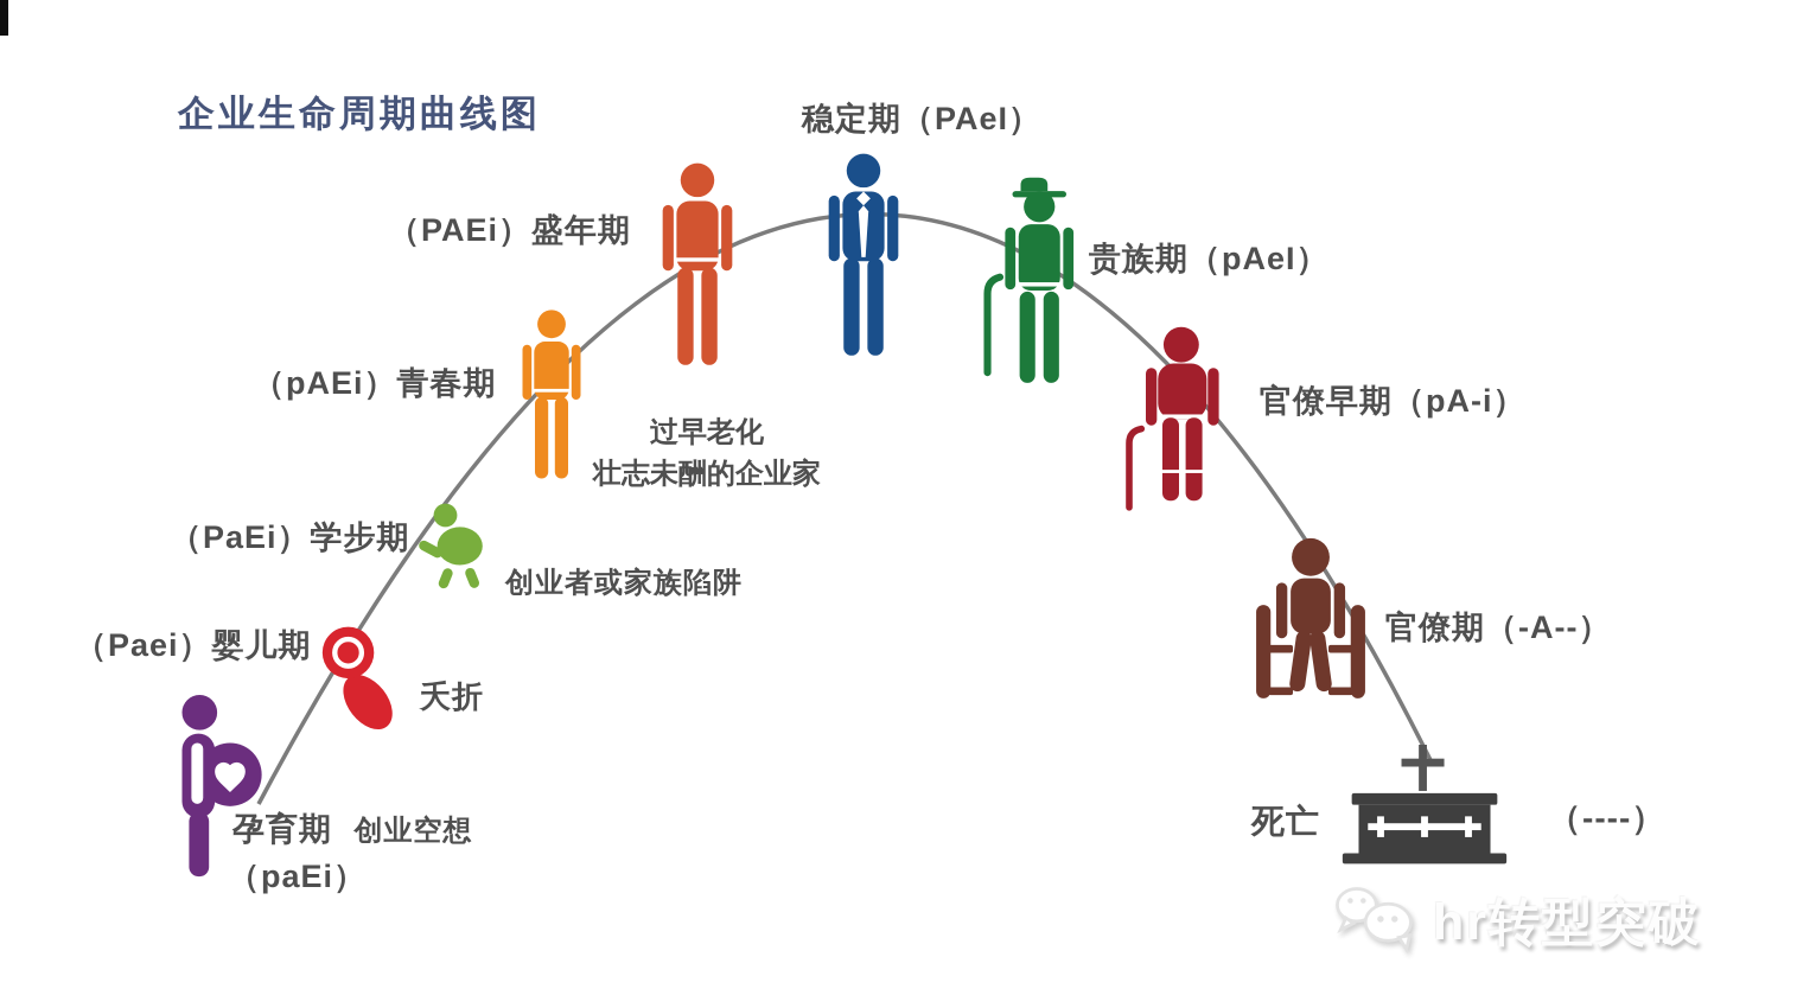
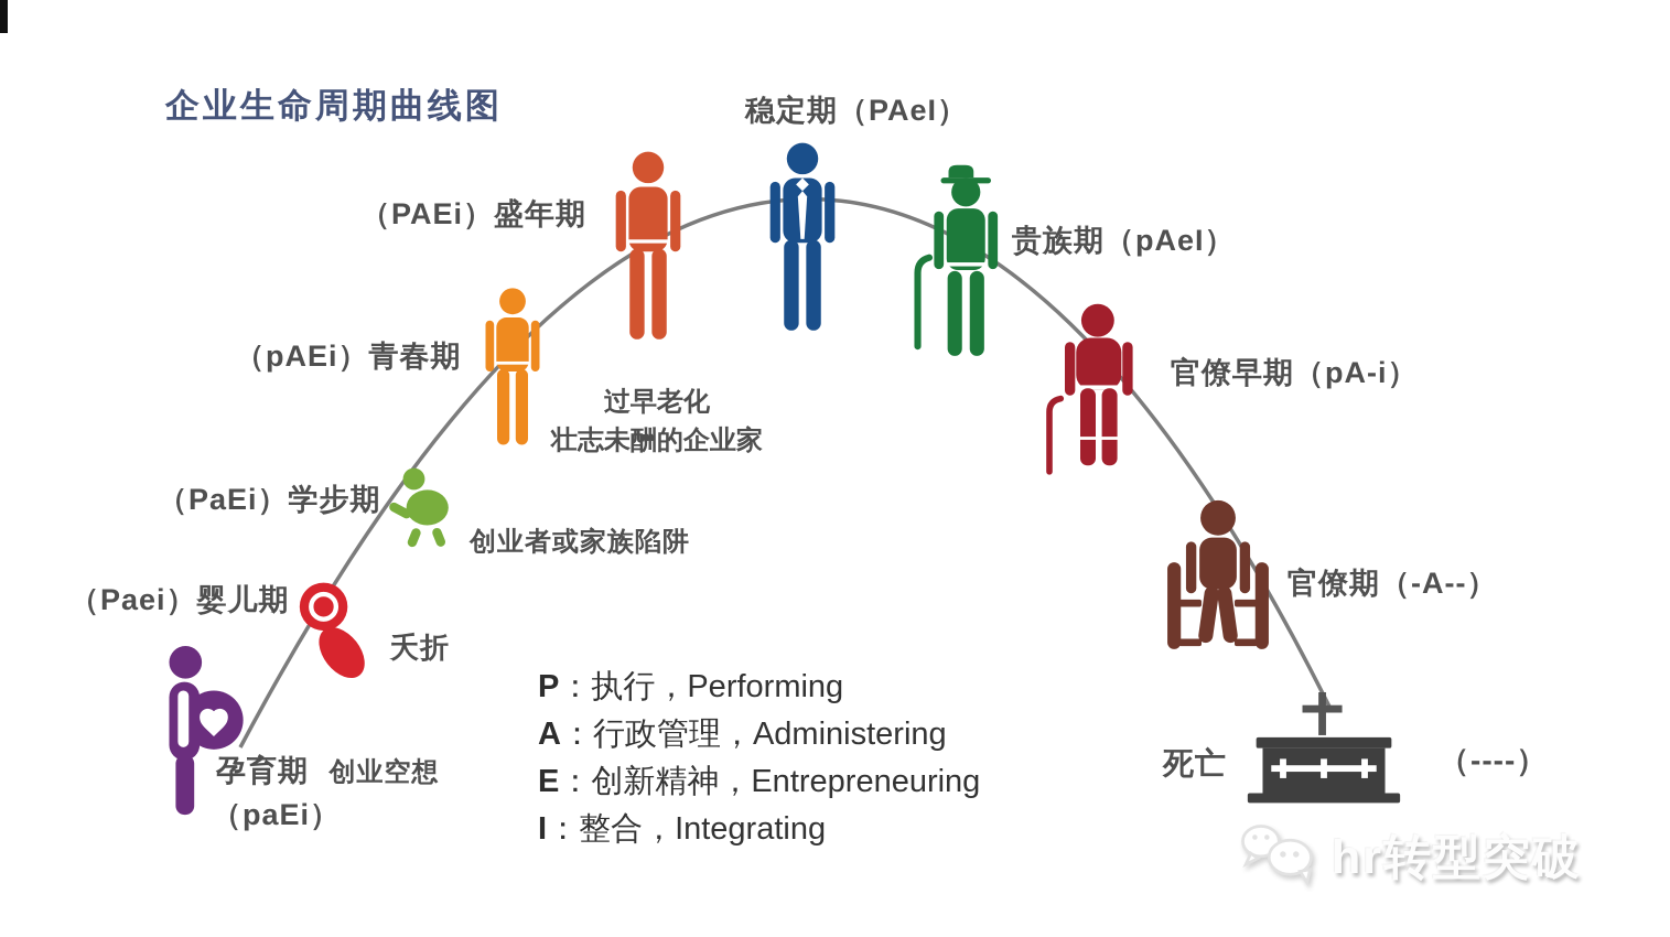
  企业生命周期曲线图
  稳定期（PAeI）
  （PAEi）盛年期
  贵族期（pAeI）
  （pAEi）青春期
  官僚早期（pA-i）
  （PaEi）学步期
  官僚期（-A--）
  （Paei）婴儿期
  死亡
  （----）
  孕育期 创业空想
  （paEi）
  过早老化
  壮志未酬的企业家
  创业者或家族陷阱
  夭折
+ P：执行，Performing
+ A：行政管理，Administering
+ E：创新精神，Entrepreneuring
+ I：整合，Integrating
  hr转型突破
